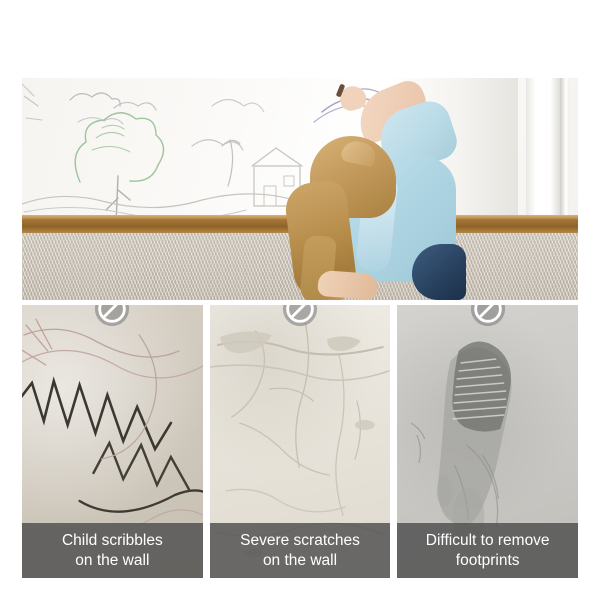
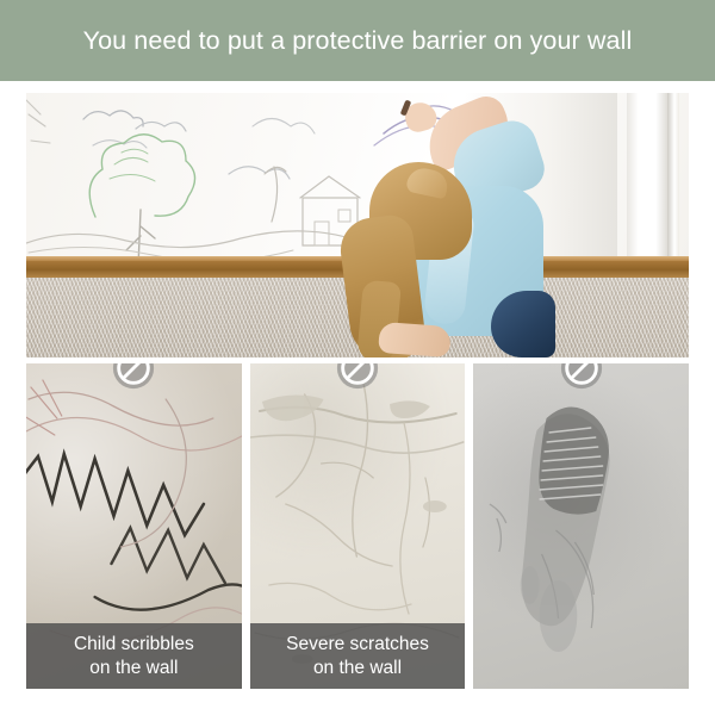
+ You need to put a protective barrier on your wall
  Child scribbles
  on the wall
  Severe scratches
  on the wall
- Difficult to remove
- footprints
